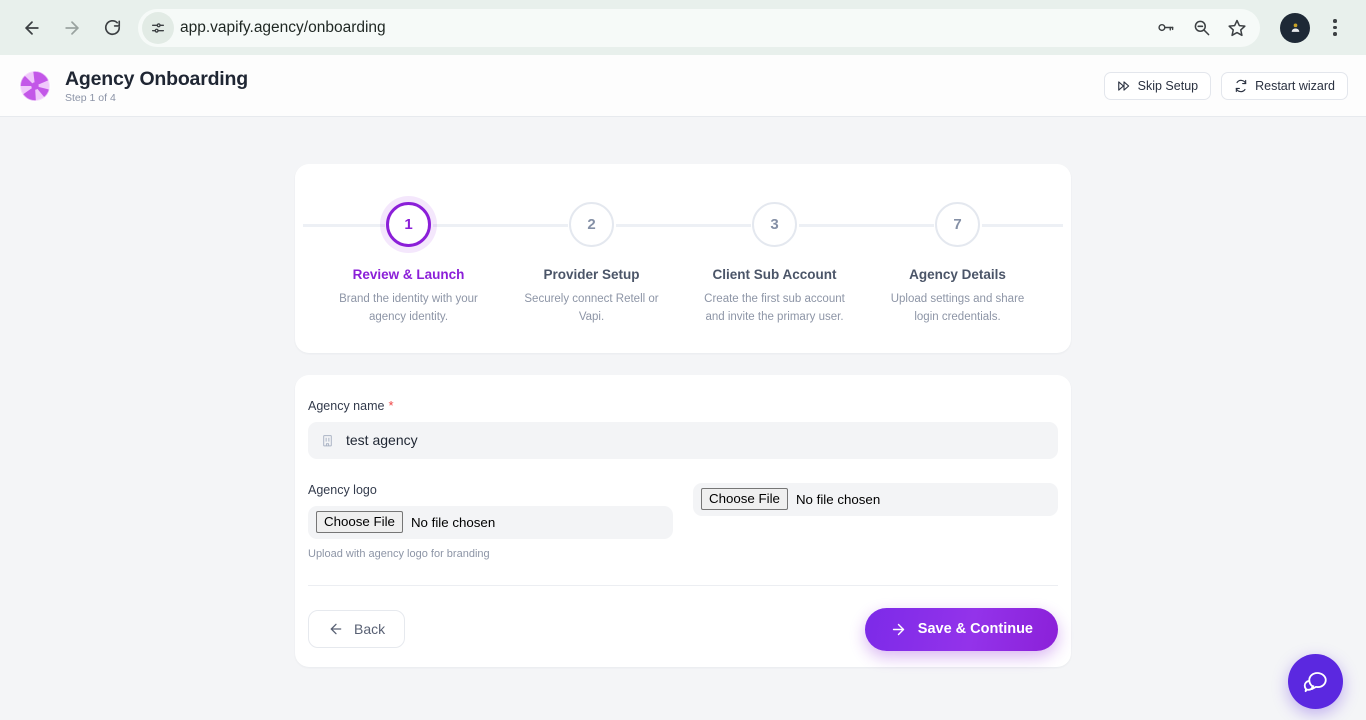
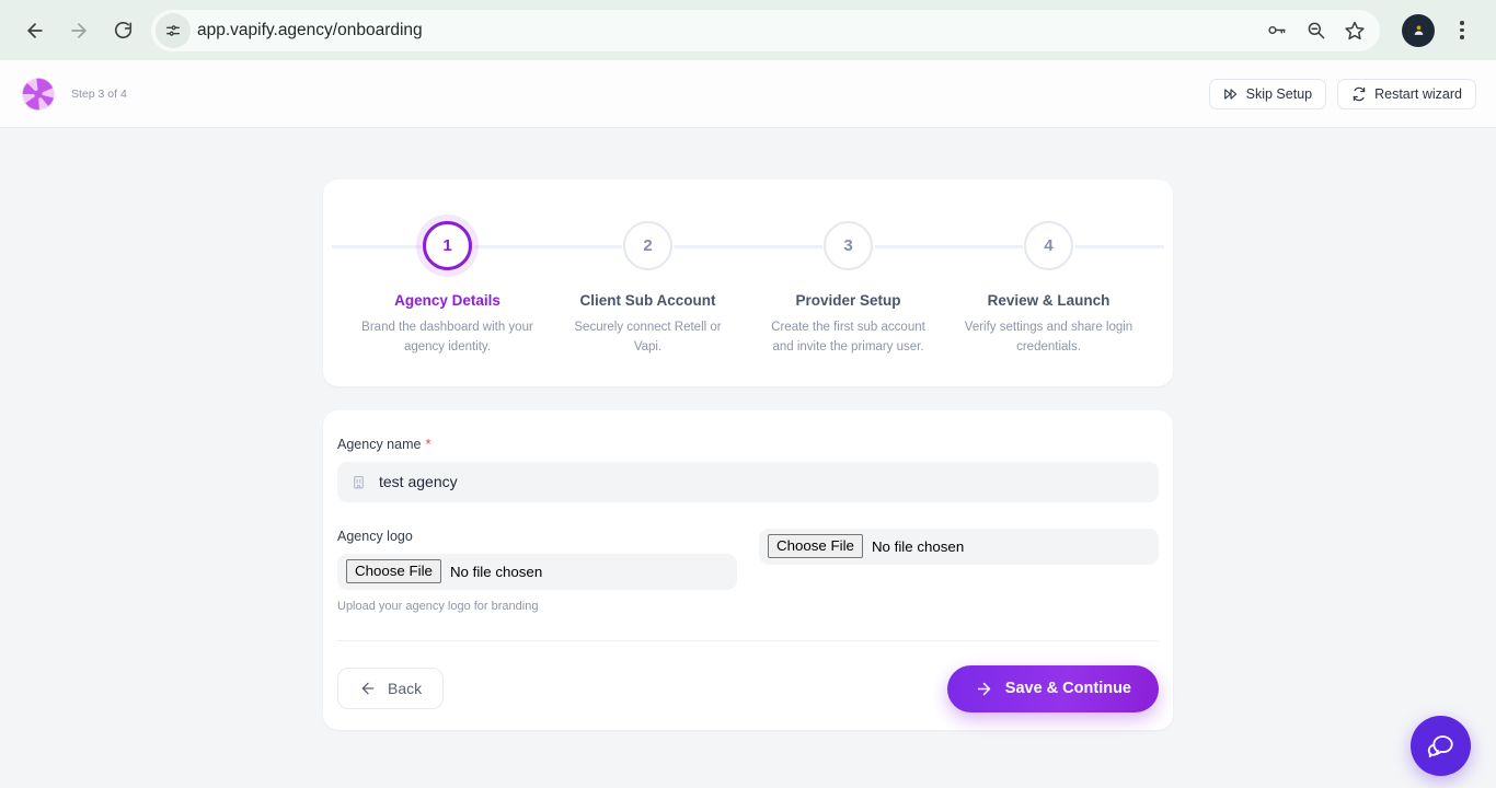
  app.vapify.agency/onboarding
- Agency Onboarding
- Step 1 of 4
+ Step 3 of 4
  Skip Setup
  Restart wizard
  1
- Review & Launch
+ Agency Details
- Brand the identity with your agency identity.
+ Brand the dashboard with your agency identity.
  2
- Provider Setup
+ Client Sub Account
  Securely connect Retell or Vapi.
  3
- Client Sub Account
+ Provider Setup
  Create the first sub account and invite the primary user.
- 7
+ 4
- Agency Details
+ Review & Launch
- Upload settings and share login credentials.
+ Verify settings and share login credentials.
  Agency name
  *
  test agency
  Agency logo
  Choose File
  No file chosen
- Upload with agency logo for branding
+ Upload your agency logo for branding
  Choose File
  No file chosen
  Back
  Save & Continue
